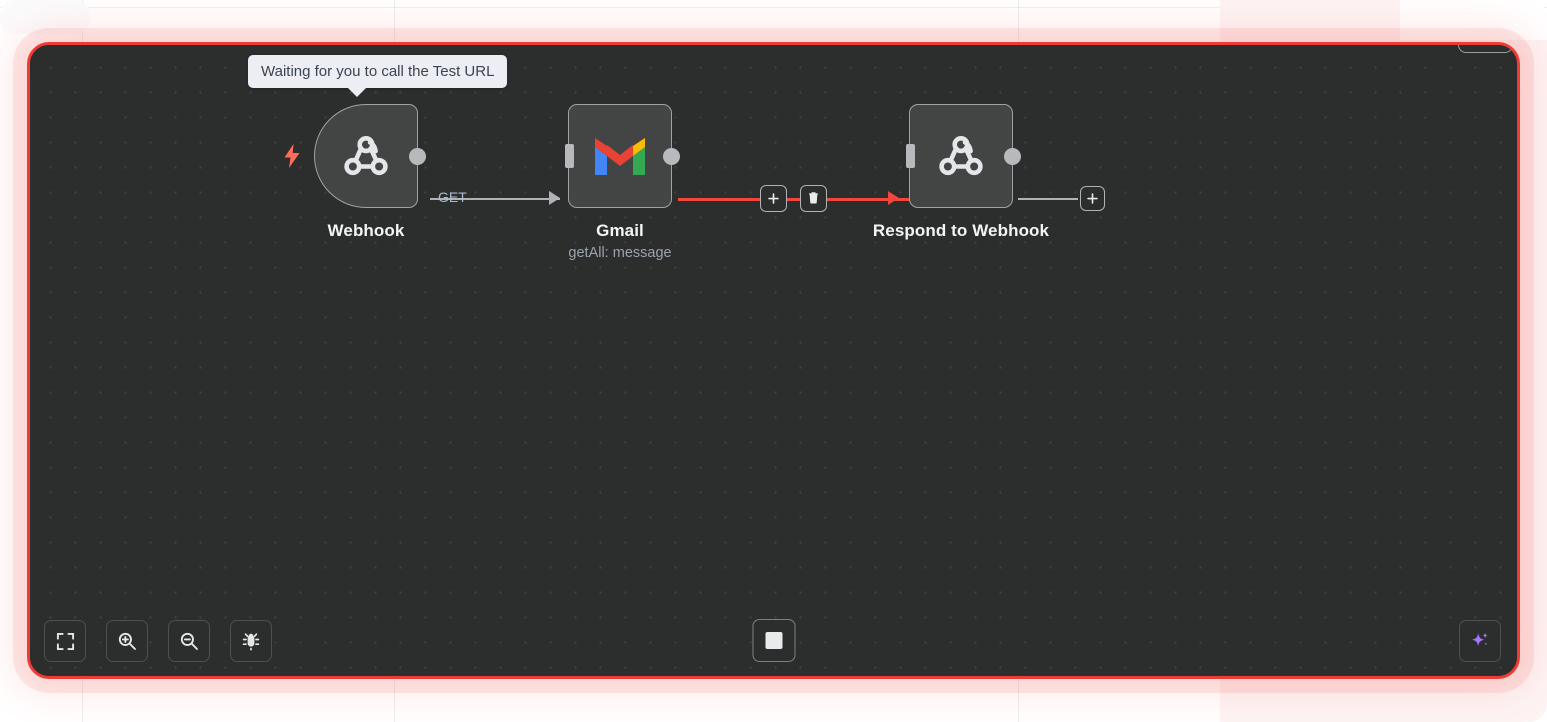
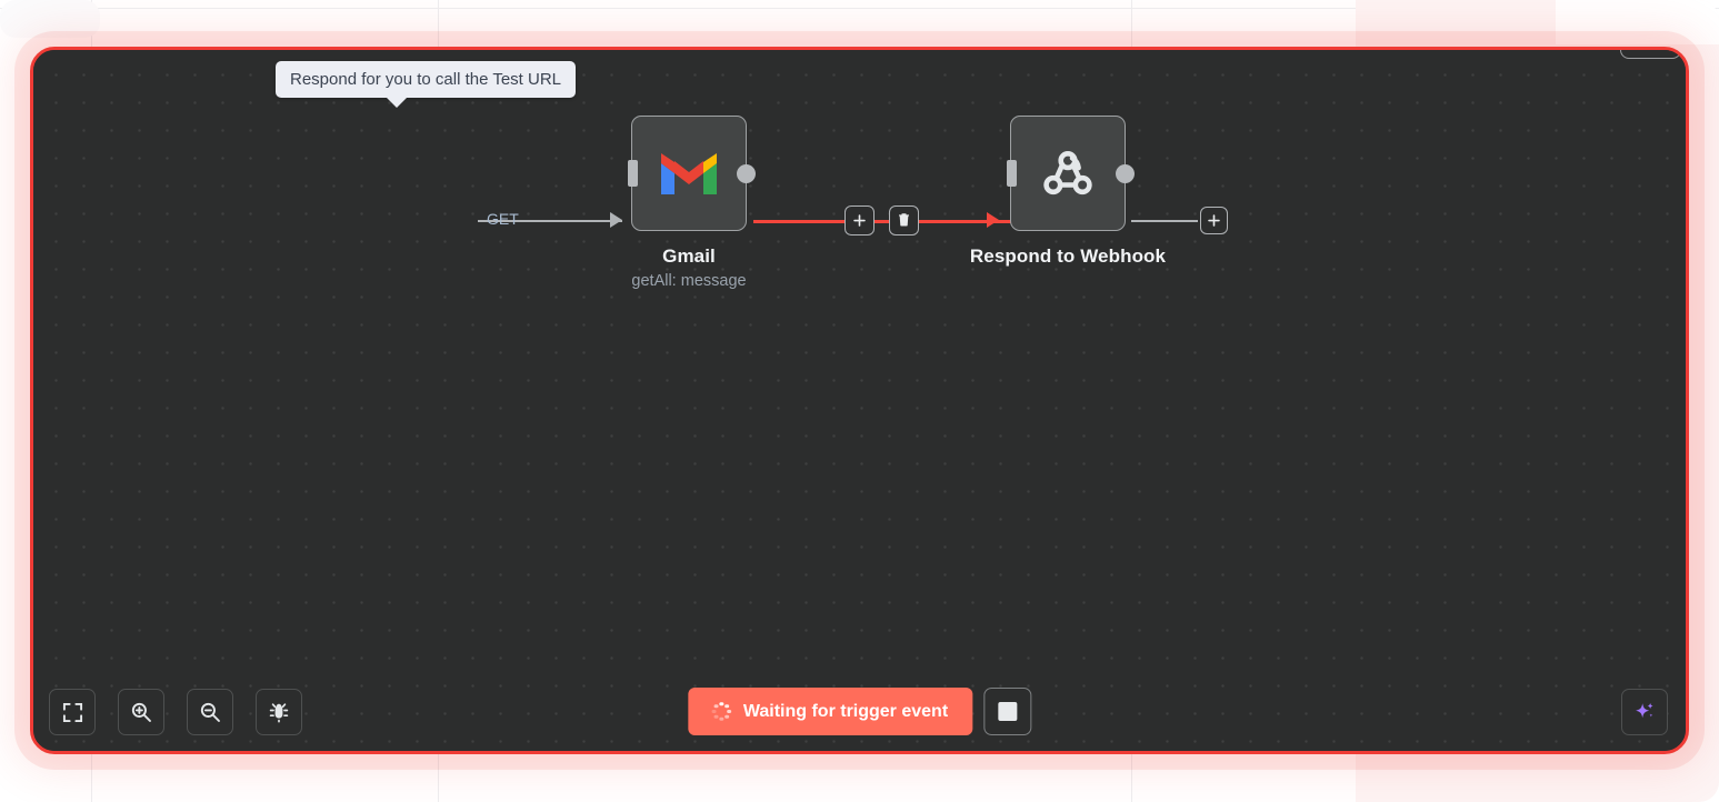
- Waiting for you to call the Test URL
+ Respond for you to call the Test URL
  GET
- Webhook
  Gmail
  getAll: message
  Respond to Webhook
+ Waiting for trigger event
